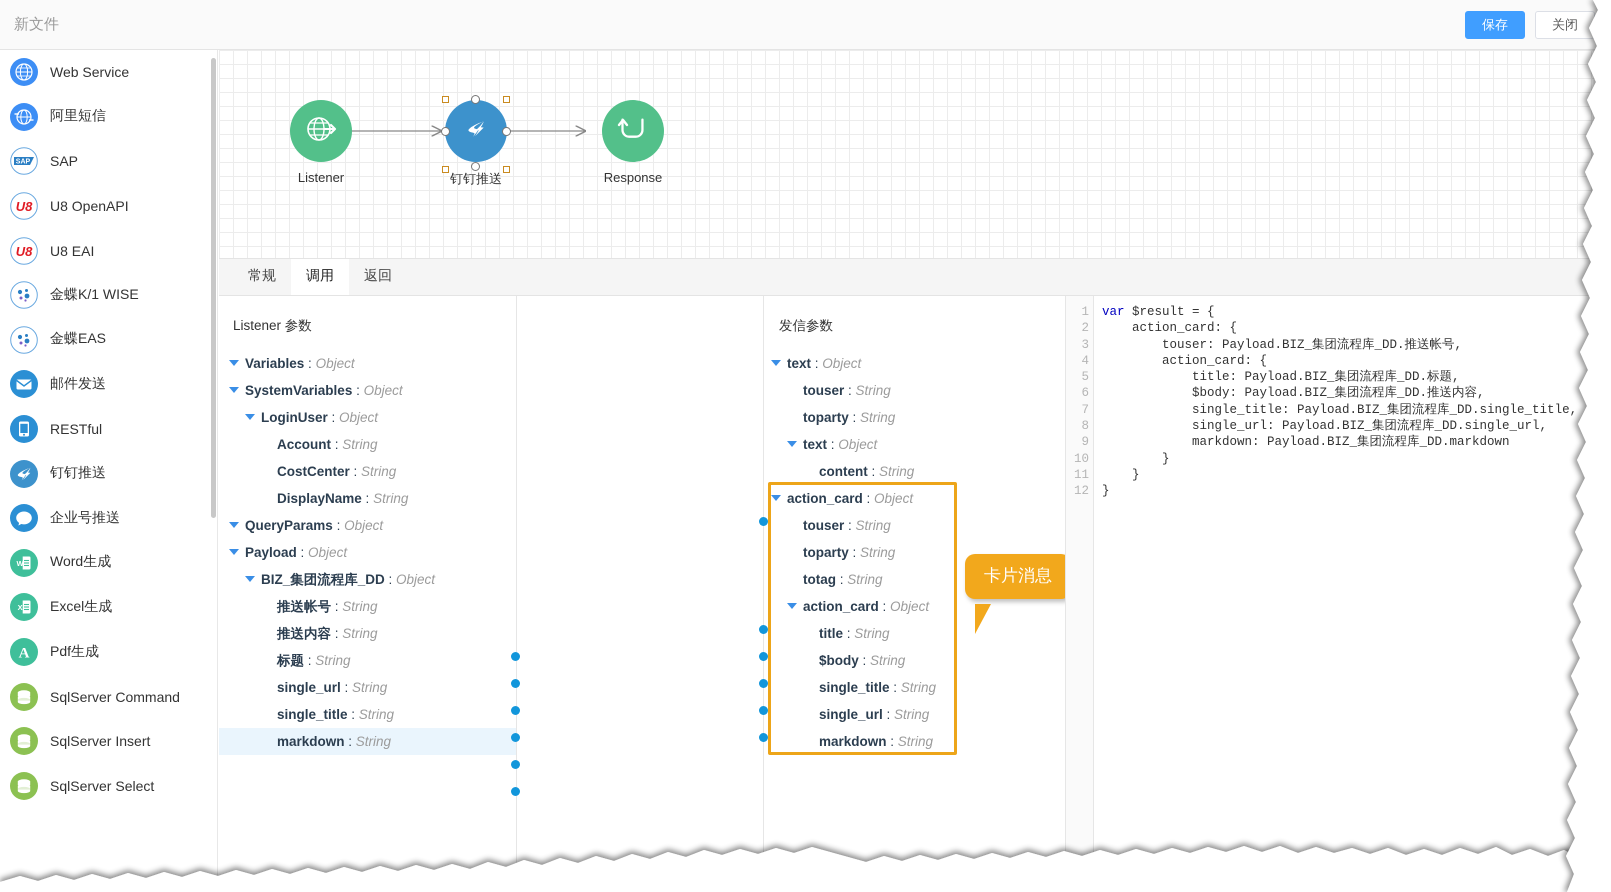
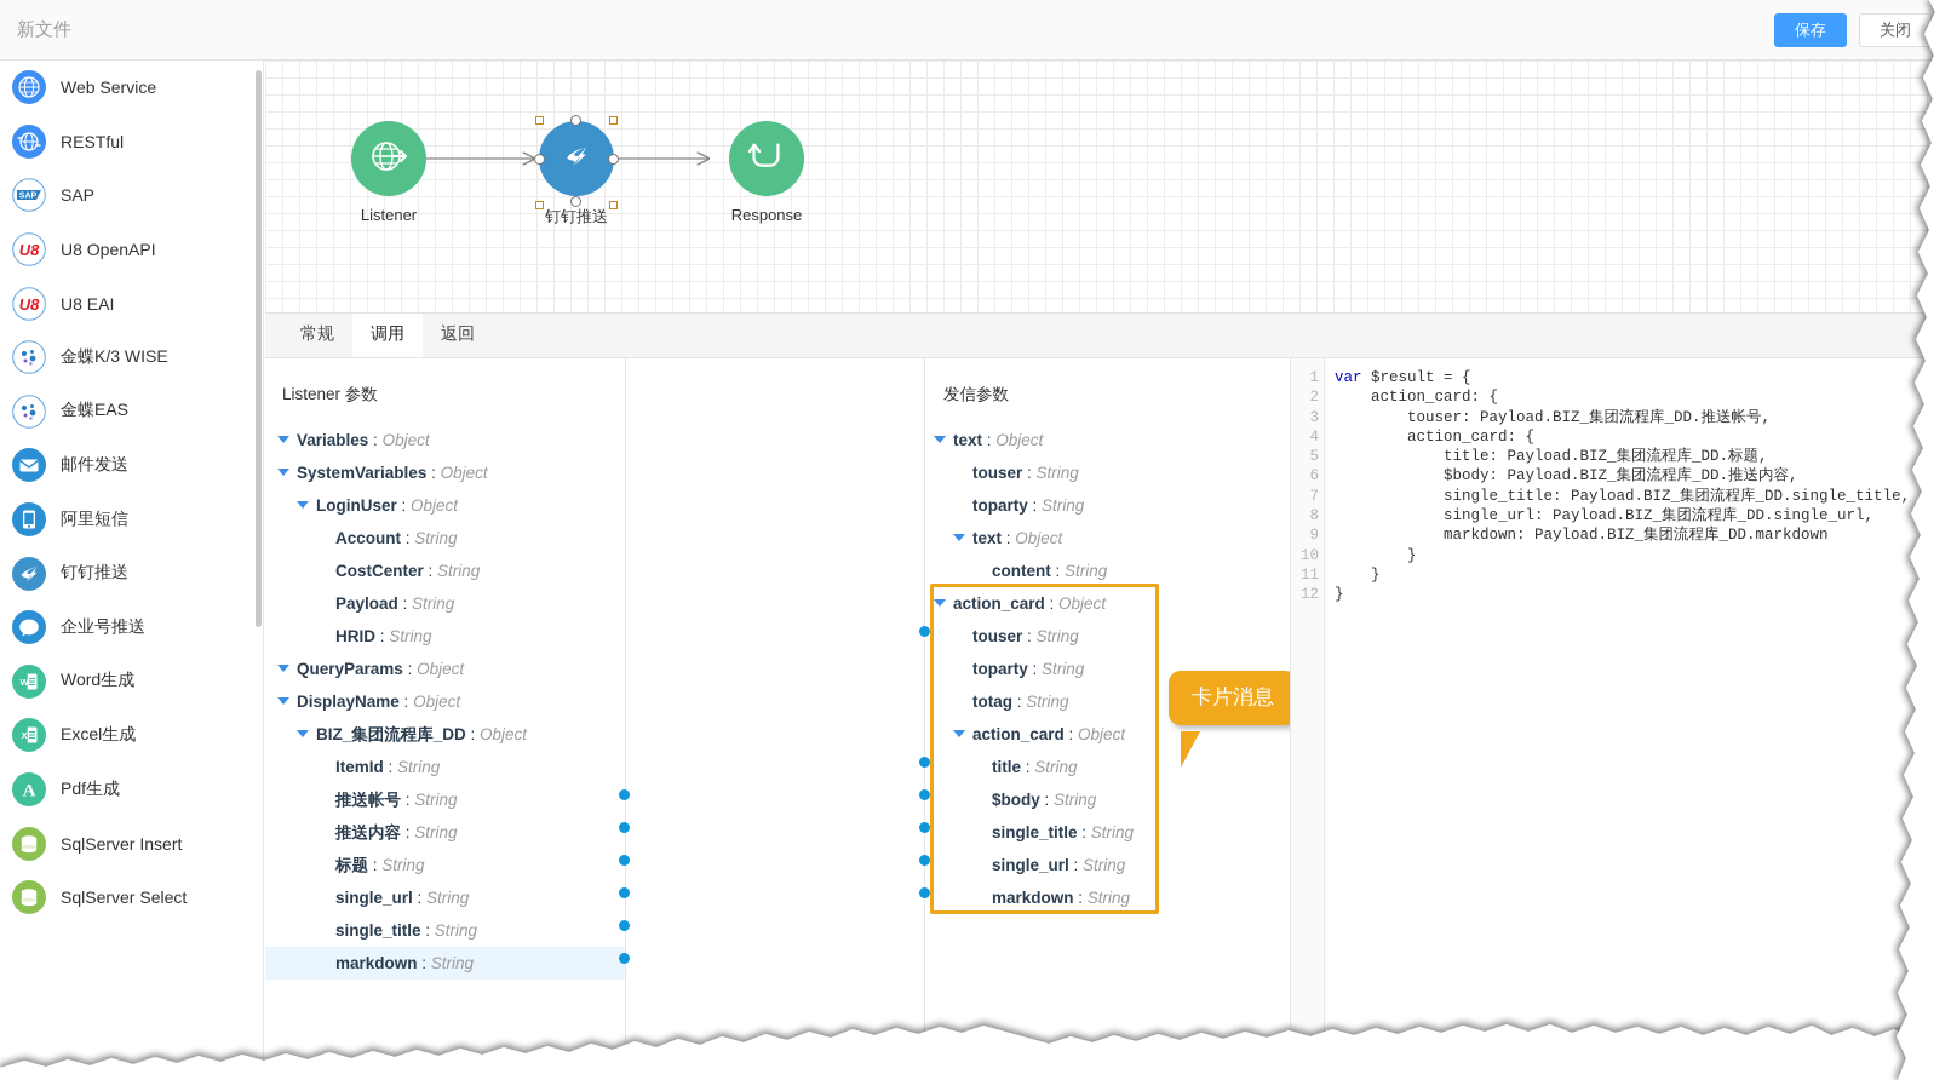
  新文件
  保存
  关闭
  Web Service
- 阿里短信
+ RESTful
  SAP
  U8
  U8 OpenAPI
  U8
  U8 EAI
- 金蝶K/1 WISE
+ 金蝶K/3 WISE
  金蝶EAS
  邮件发送
- RESTful
+ 阿里短信
  钉钉推送
  企业号推送
  W
  Word生成
  X
  Excel生成
  A
  Pdf生成
- SqlServer Command
  SqlServer Insert
  SqlServer Select
  Listener
  钉钉推送
  Response
  常规
  调用
  返回
  Listener 参数
  Variables : Object
  SystemVariables : Object
  LoginUser : Object
  Account : String
  CostCenter : String
- DisplayName : String
+ Payload : String
+ HRID : String
  QueryParams : Object
- Payload : Object
+ DisplayName : Object
  BIZ_集团流程库_DD : Object
+ ItemId : String
  推送帐号 : String
  推送内容 : String
  标题 : String
  single_url : String
  single_title : String
  markdown : String
  发信参数
  text : Object
  touser : String
  toparty : String
  text : Object
  content : String
  action_card : Object
  touser : String
  toparty : String
  totag : String
  action_card : Object
  title : String
  $body : String
  single_title : String
  single_url : String
  markdown : String
  卡片消息
  1
  2
  3
  4
  5
  6
  7
  8
  9
  10
  11
  12
  var $result = {
  action_card: {
  touser: Payload.BIZ_集团流程库_DD.推送帐号,
  action_card: {
  title: Payload.BIZ_集团流程库_DD.标题,
  $body: Payload.BIZ_集团流程库_DD.推送内容,
  single_title: Payload.BIZ_集团流程库_DD.single_title,
  single_url: Payload.BIZ_集团流程库_DD.single_url,
  markdown: Payload.BIZ_集团流程库_DD.markdown
  }
  }
  }
